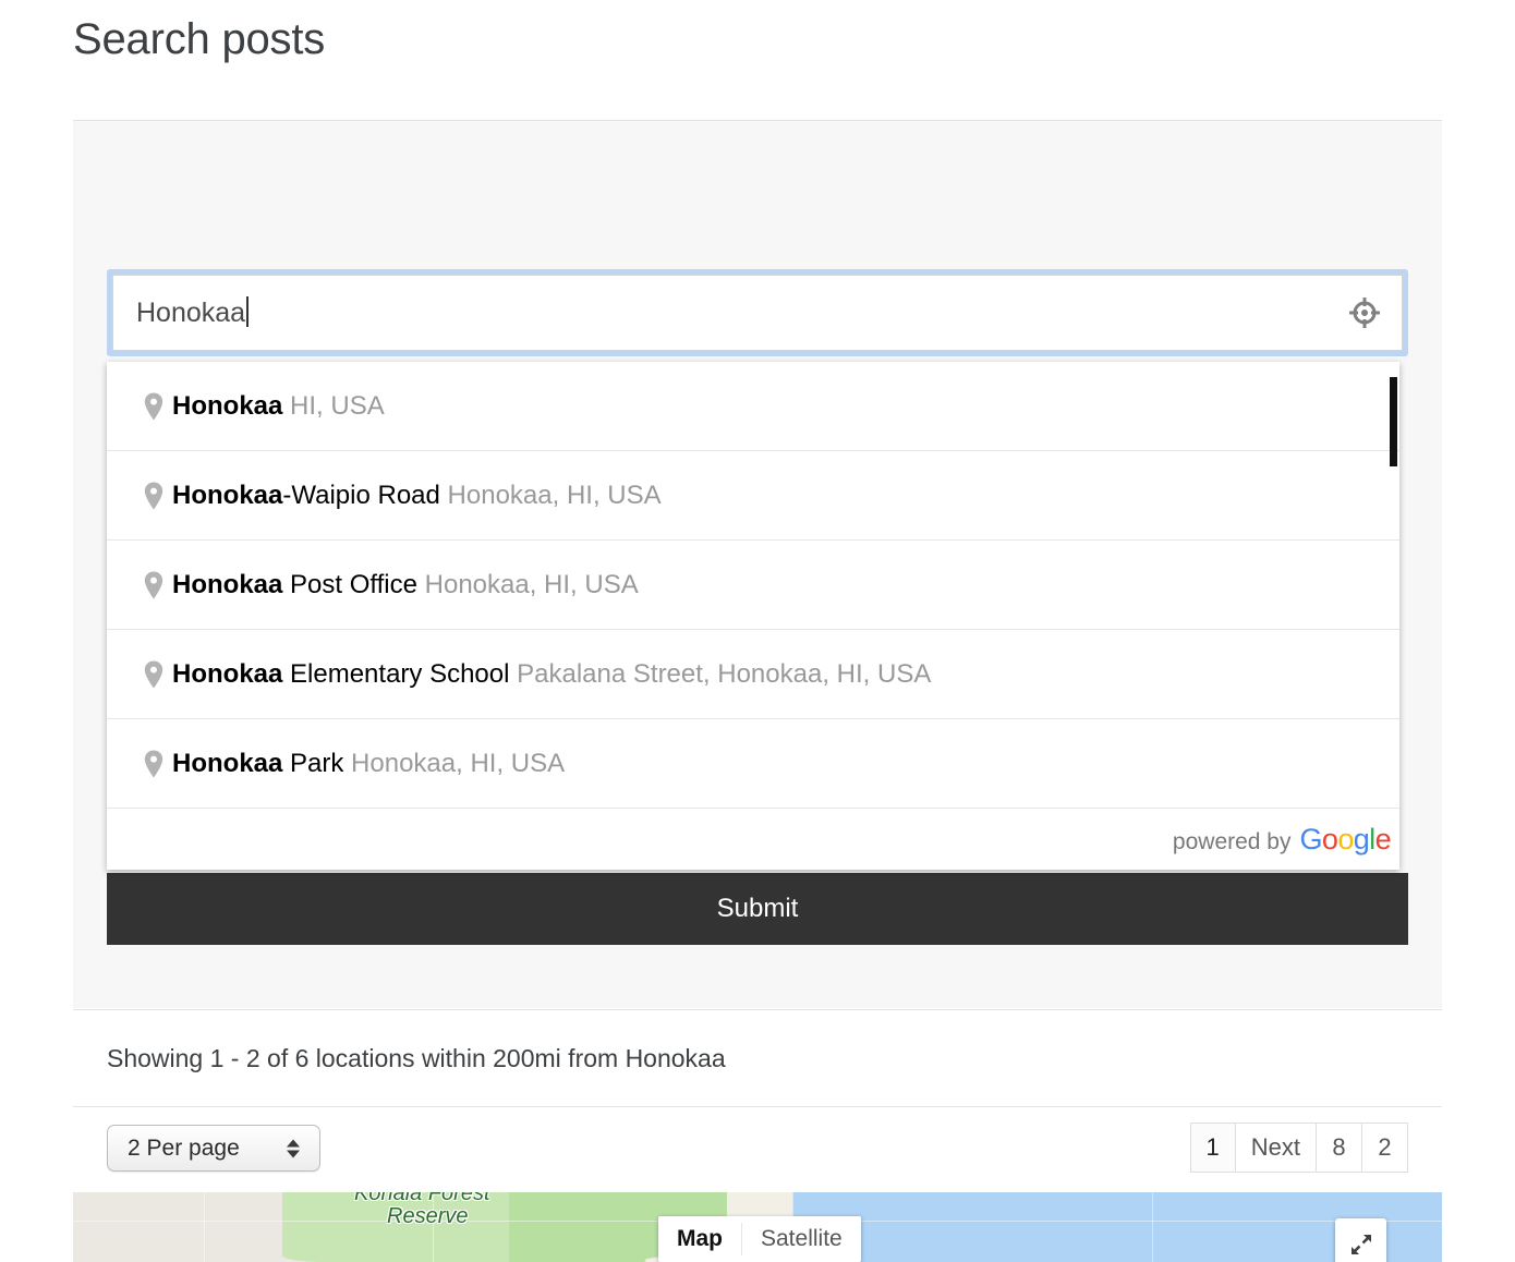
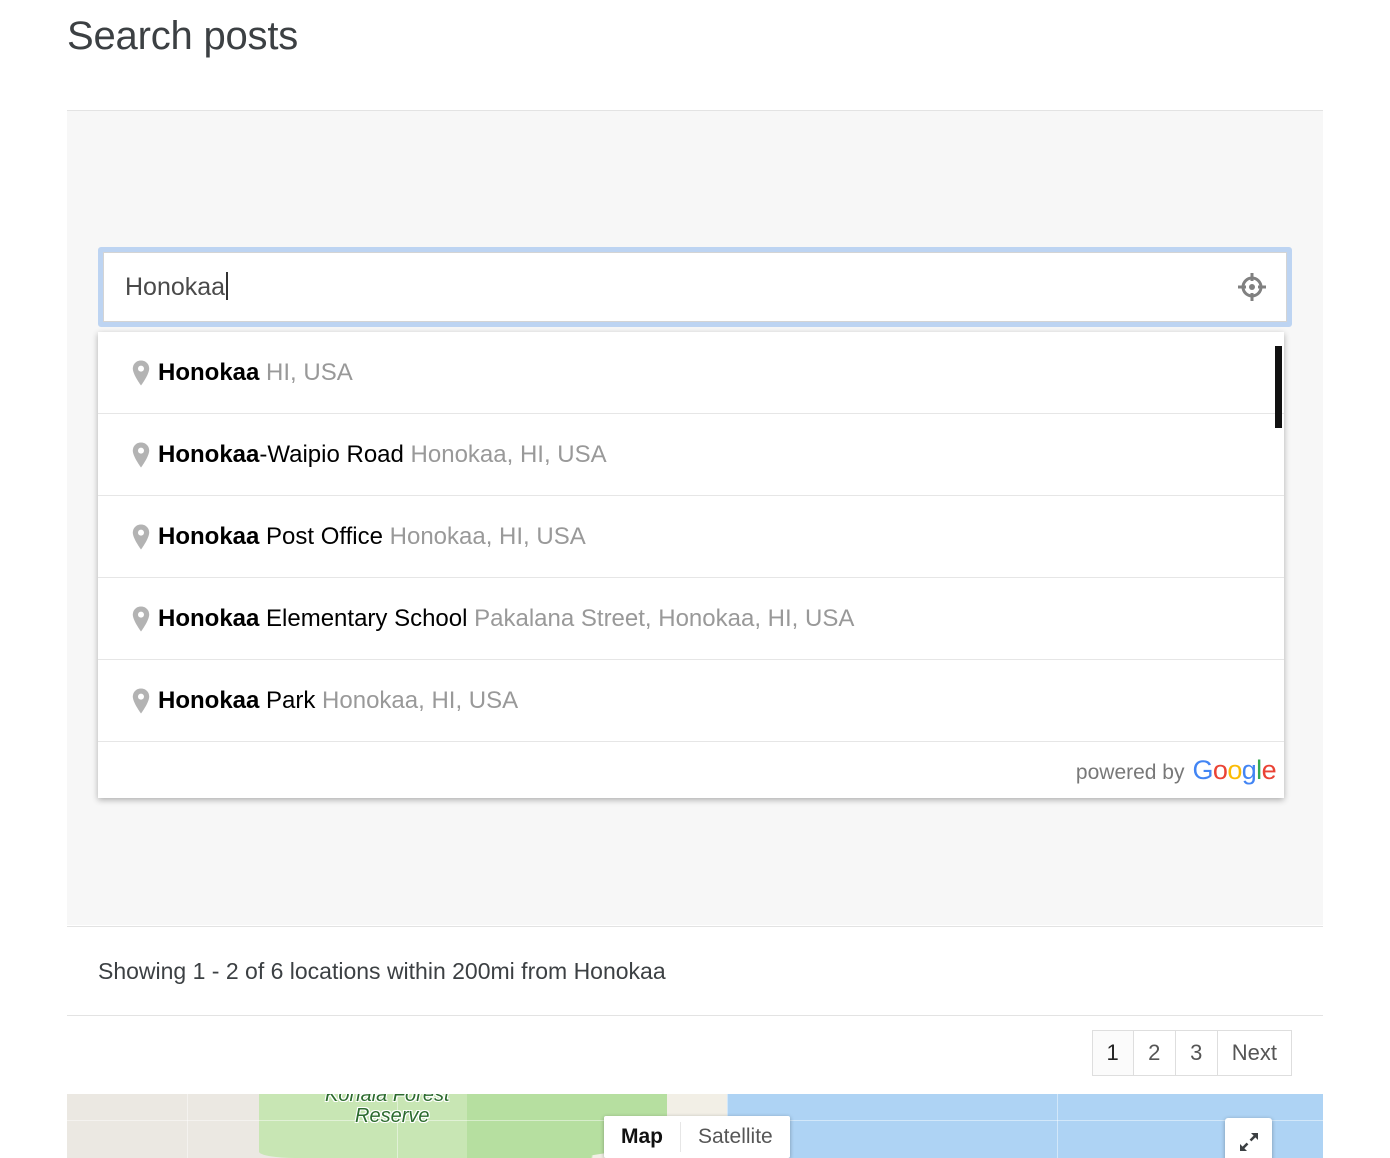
  Search posts
  Honokaa
- Submit
  Honokaa HI, USA
  Honokaa-Waipio Road Honokaa, HI, USA
  Honokaa Post Office Honokaa, HI, USA
  Honokaa Elementary School Pakalana Street, Honokaa, HI, USA
  Honokaa Park Honokaa, HI, USA
  powered by
  Google
  Showing 1 - 2 of 6 locations within 200mi from Honokaa
- 2 Per page
  1
- Next
+ 2
- 8
+ 3
- 2
+ Next
  Kohala Forest
  Reserve
  Map
  Satellite
